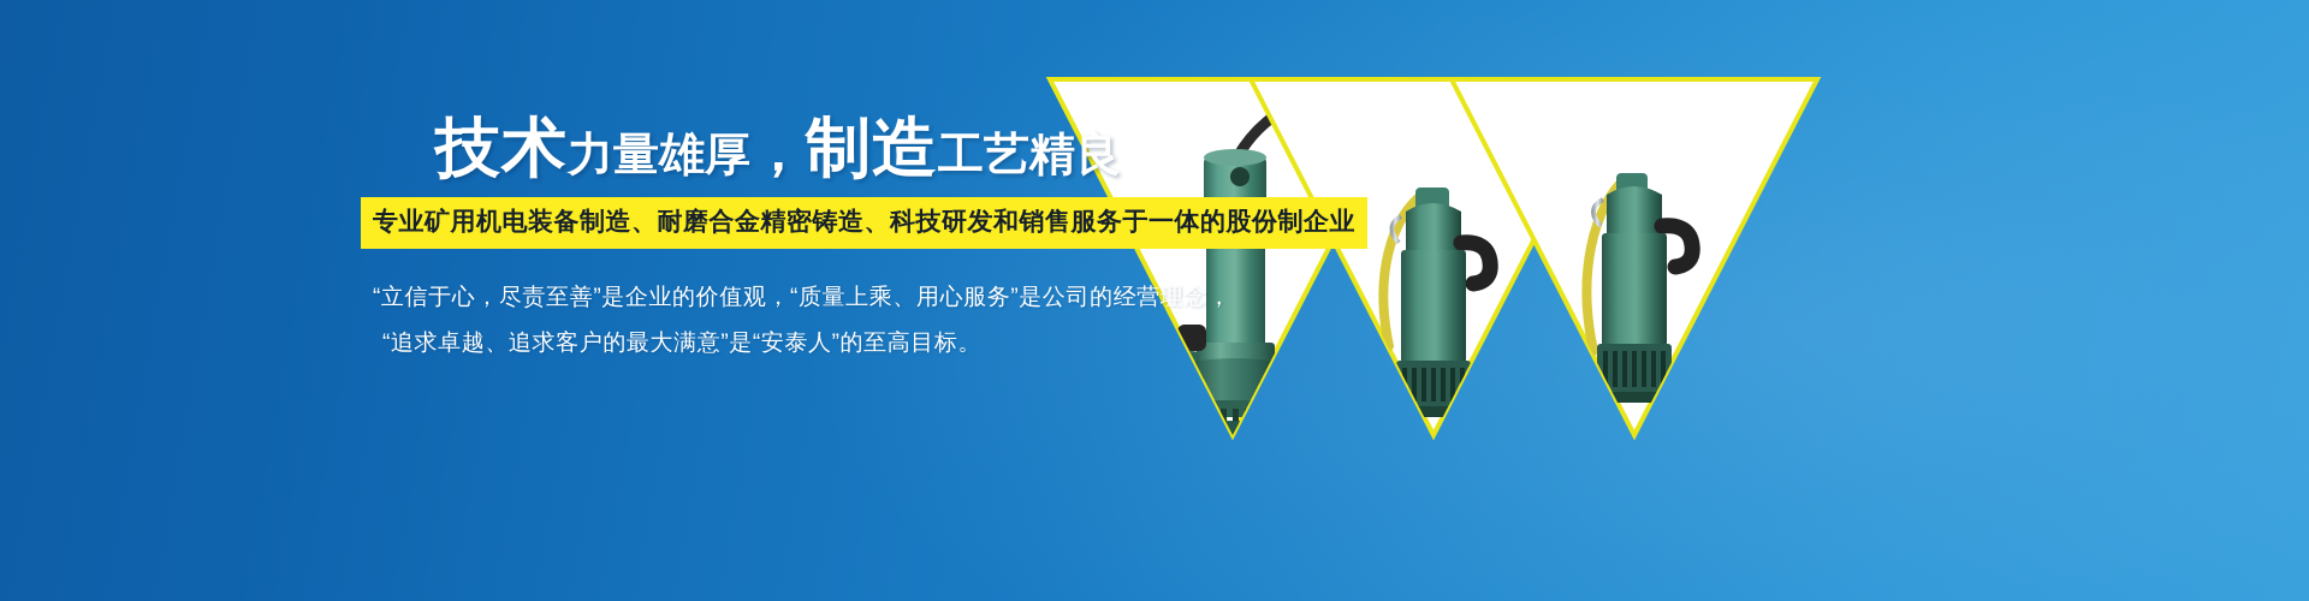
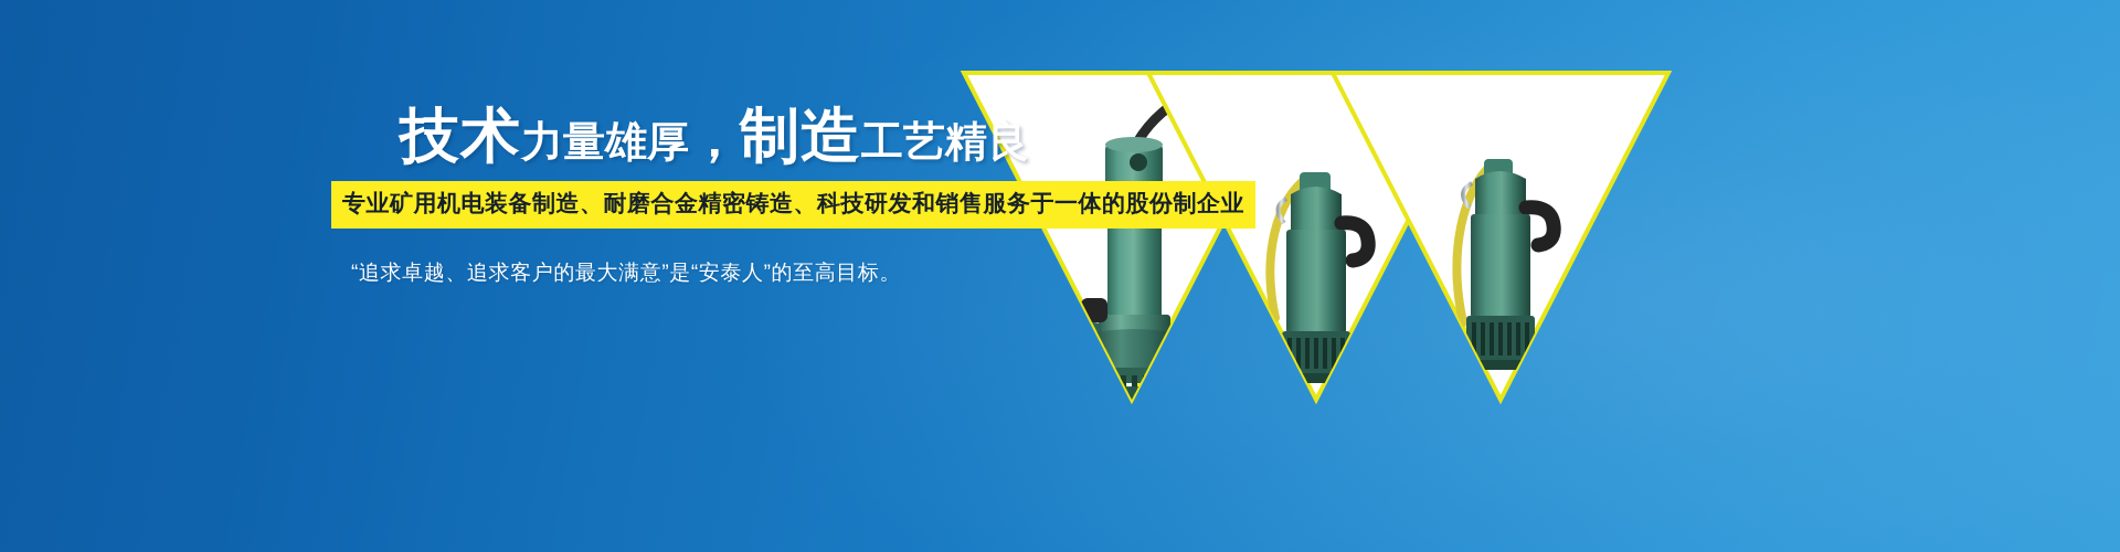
  技术力量雄厚，制造工艺精良
  专业矿用机电装备制造、耐磨合金精密铸造、科技研发和销售服务于一体的股份制企业
- “立信于心，尽责至善”是企业的价值观，“质量上乘、用心服务”是公司的经营理念，
  “追求卓越、追求客户的最大满意”是“安泰人”的至高目标。
